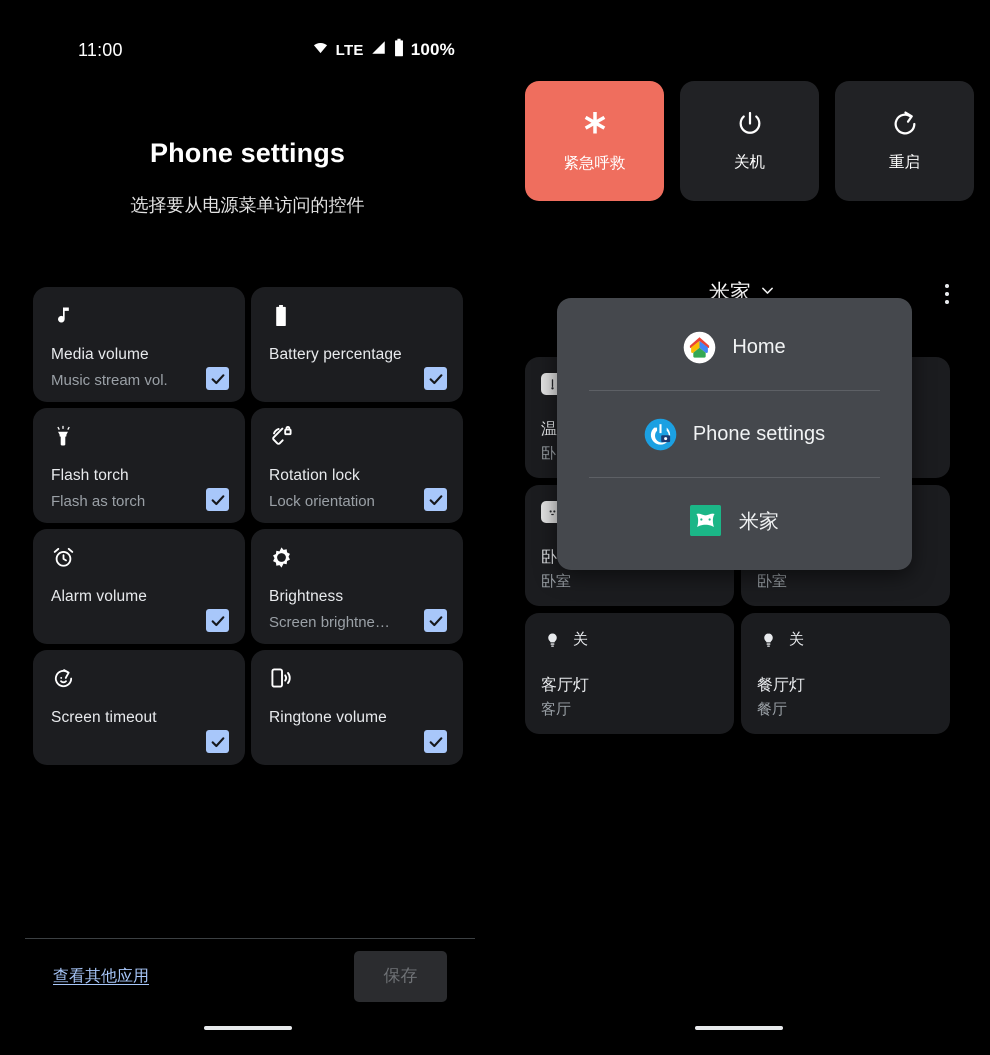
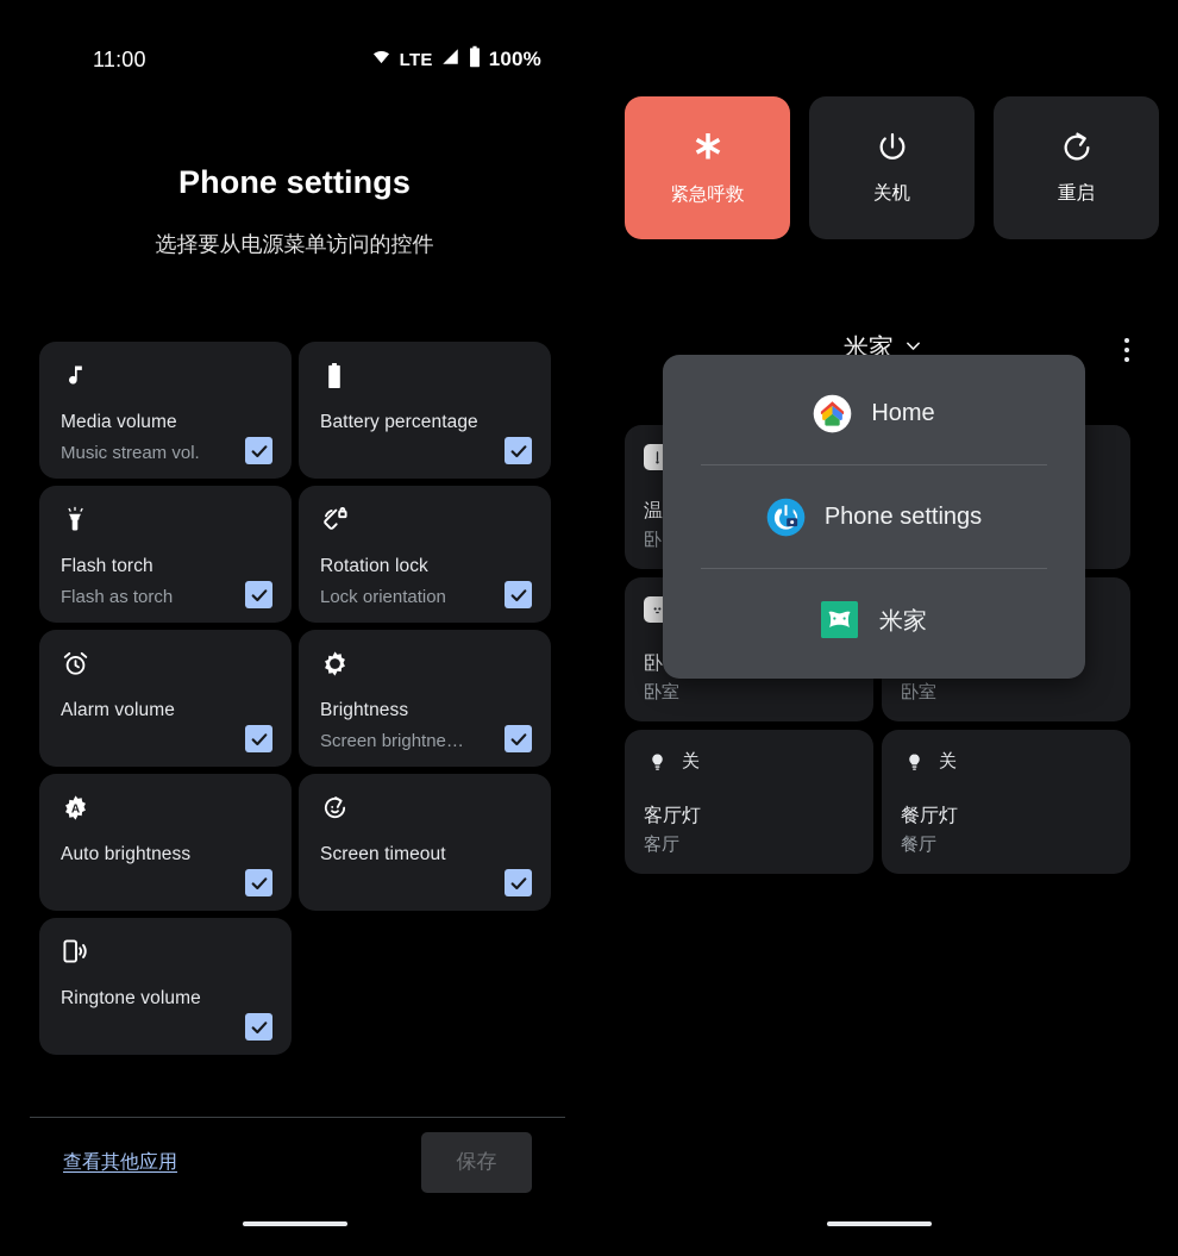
  11:00
  LTE
  100%
  Phone settings
  选择要从电源菜单访问的控件
  Media volume
  Music stream vol.
  Battery percentage
  Flash torch
  Flash as torch
  Rotation lock
  Lock orientation
  Alarm volume
  Brightness
  Screen brightne…
+ A
+ Auto brightness
  Screen timeout
  Ringtone volume
  查看其他应用
  保存
  紧急呼救
  关机
  重启
  米家
  温
  卧
  卧
  卧室
  卧室
  关
  客厅灯
  客厅
  关
  餐厅灯
  餐厅
  Home
  Phone settings
  米家
